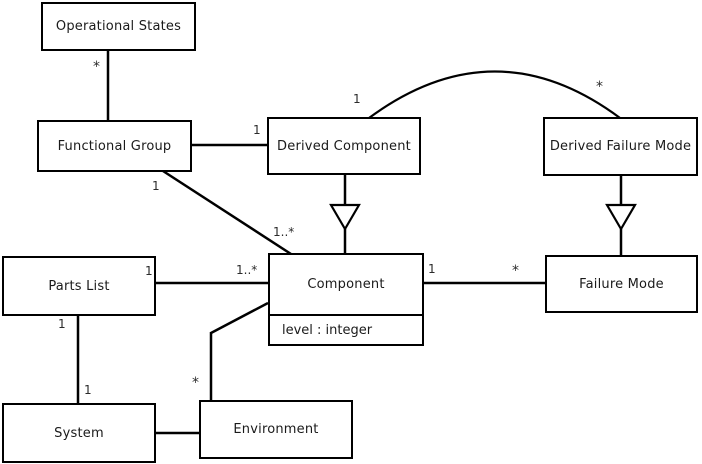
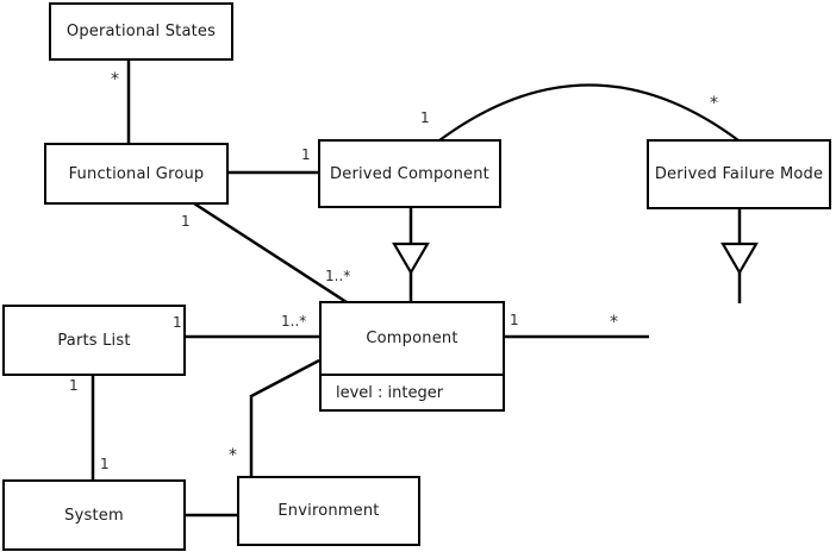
  Operational States
  Functional Group
  Derived Component
  Derived Failure Mode
  Parts List
  Component
  level : integer
- Failure Mode
  System
  Environment
  *
  1
  1
  1
  *
  1..*
  1
  1..*
  1
  *
  1
  1
  *
